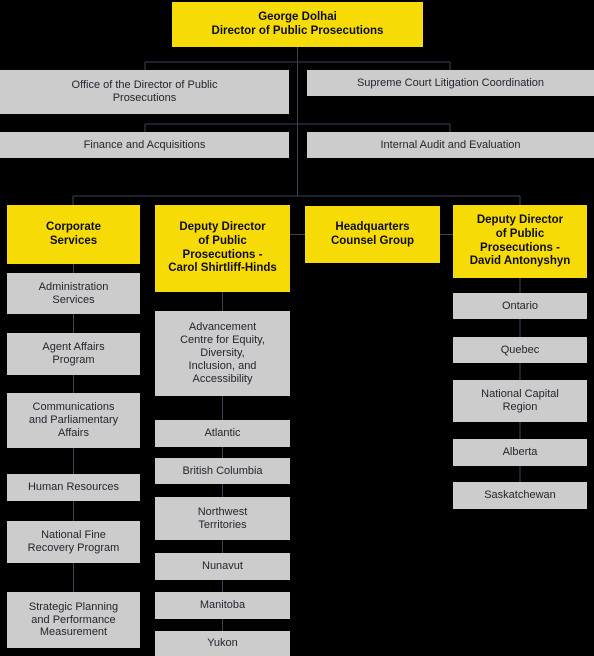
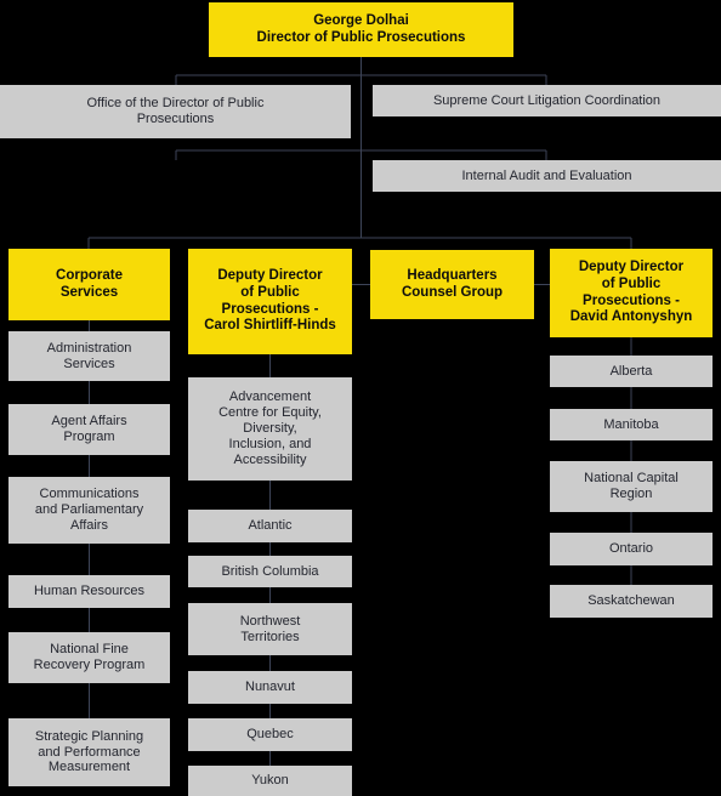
  George Dolhai
  Director of Public Prosecutions
  Office of the Director of Public
  Prosecutions
  Supreme Court Litigation Coordination
- Finance and Acquisitions
  Internal Audit and Evaluation
  Corporate
  Services
  Administration
  Services
  Agent Affairs
  Program
  Communications
  and Parliamentary
  Affairs
  Human Resources
  National Fine
  Recovery Program
  Strategic Planning
  and Performance
  Measurement
  Deputy Director
  of Public
  Prosecutions -
  Carol Shirtliff-Hinds
  Advancement
  Centre for Equity,
  Diversity,
  Inclusion, and
  Accessibility
  Atlantic
  British Columbia
  Northwest
  Territories
  Nunavut
- Manitoba
+ Quebec
  Yukon
  Headquarters
  Counsel Group
  Deputy Director
  of Public
  Prosecutions -
  David Antonyshyn
- Ontario
+ Alberta
- Quebec
+ Manitoba
  National Capital
  Region
- Alberta
+ Ontario
  Saskatchewan
